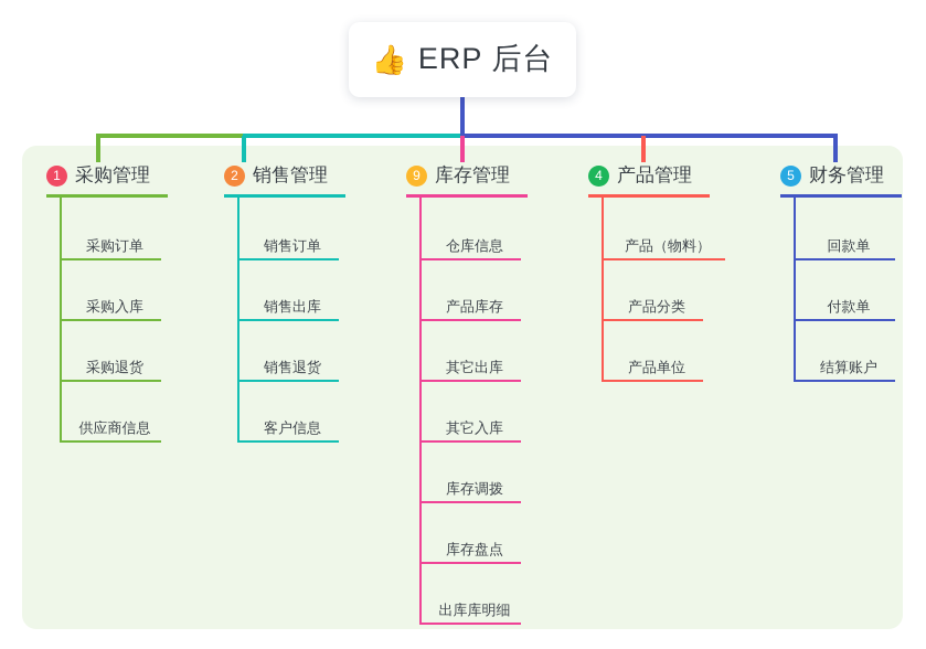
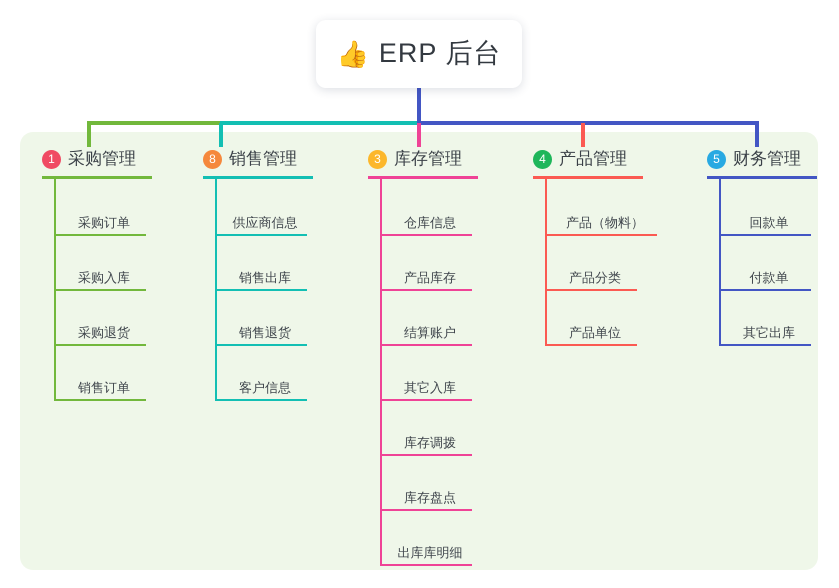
  👍
  ERP 后台
  1
  采购管理
  采购订单
  采购入库
  采购退货
- 供应商信息
+ 销售订单
- 2
+ 8
  销售管理
- 销售订单
+ 供应商信息
  销售出库
  销售退货
  客户信息
- 9
+ 3
  库存管理
  仓库信息
  产品库存
- 其它出库
+ 结算账户
  其它入库
  库存调拨
  库存盘点
  出库库明细
  4
  产品管理
  产品（物料）
  产品分类
  产品单位
  5
  财务管理
  回款单
  付款单
- 结算账户
+ 其它出库
